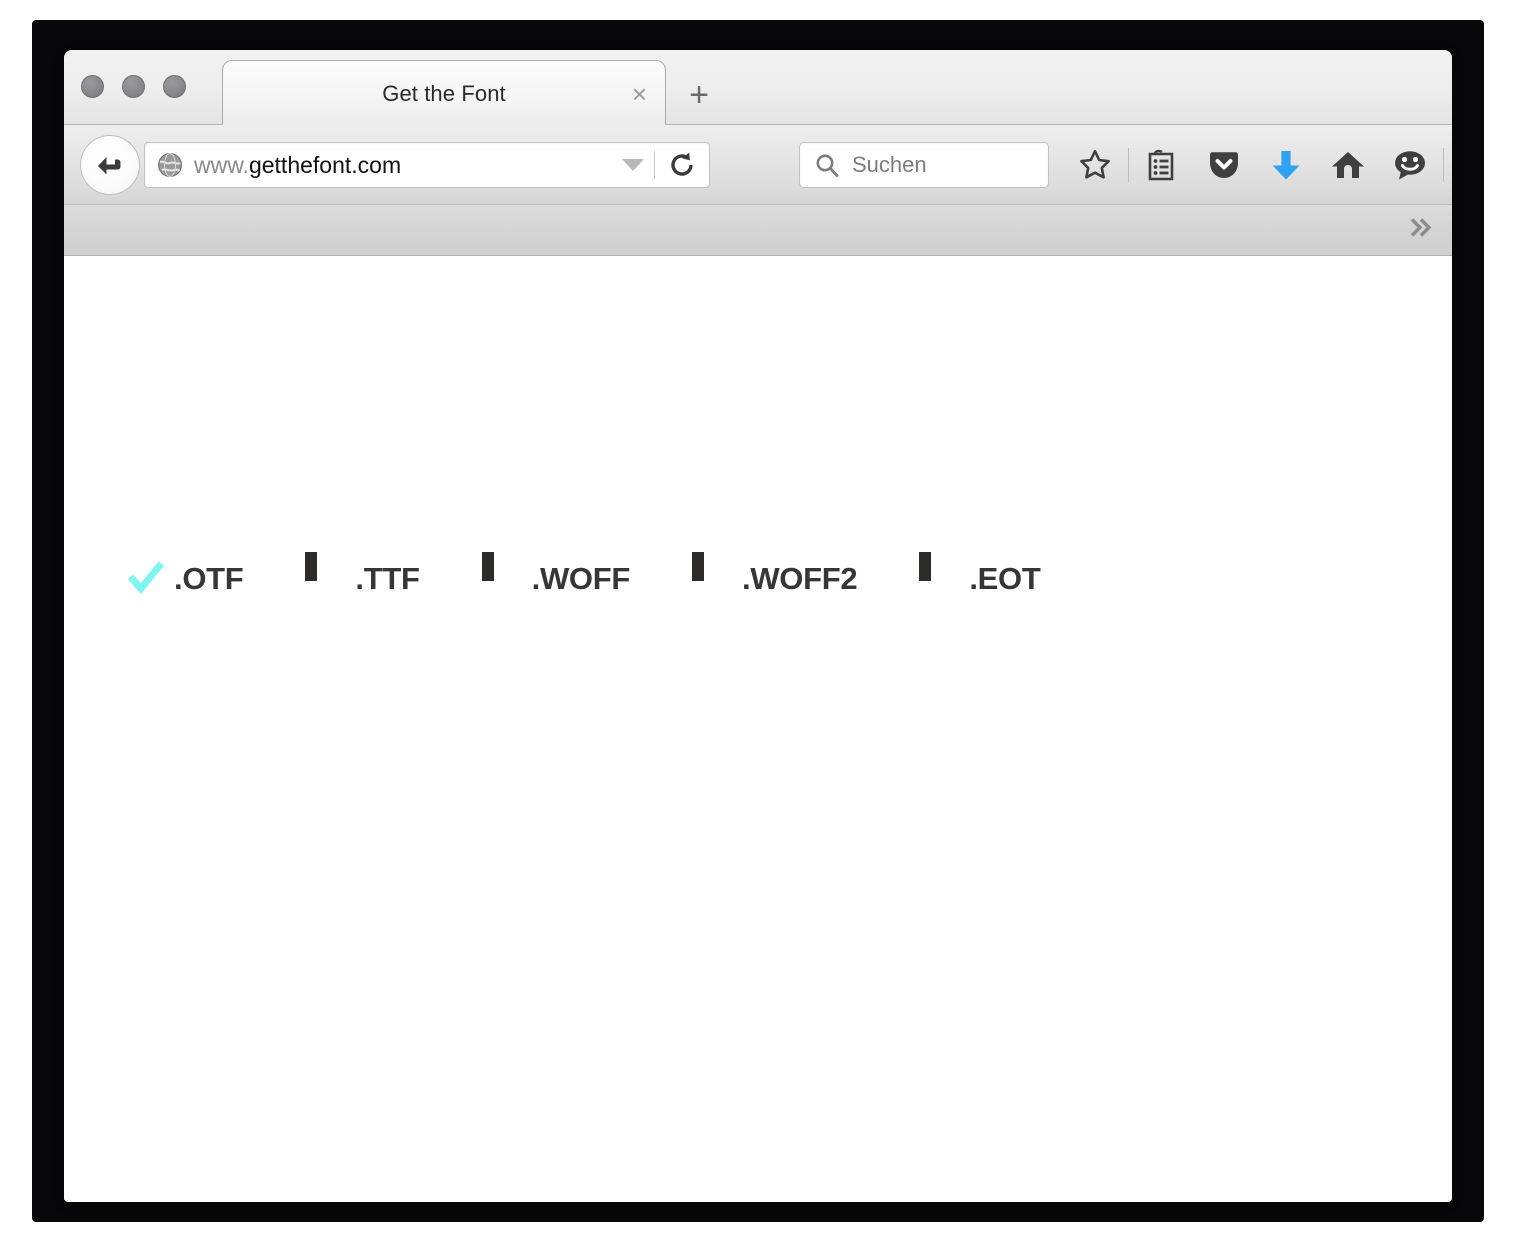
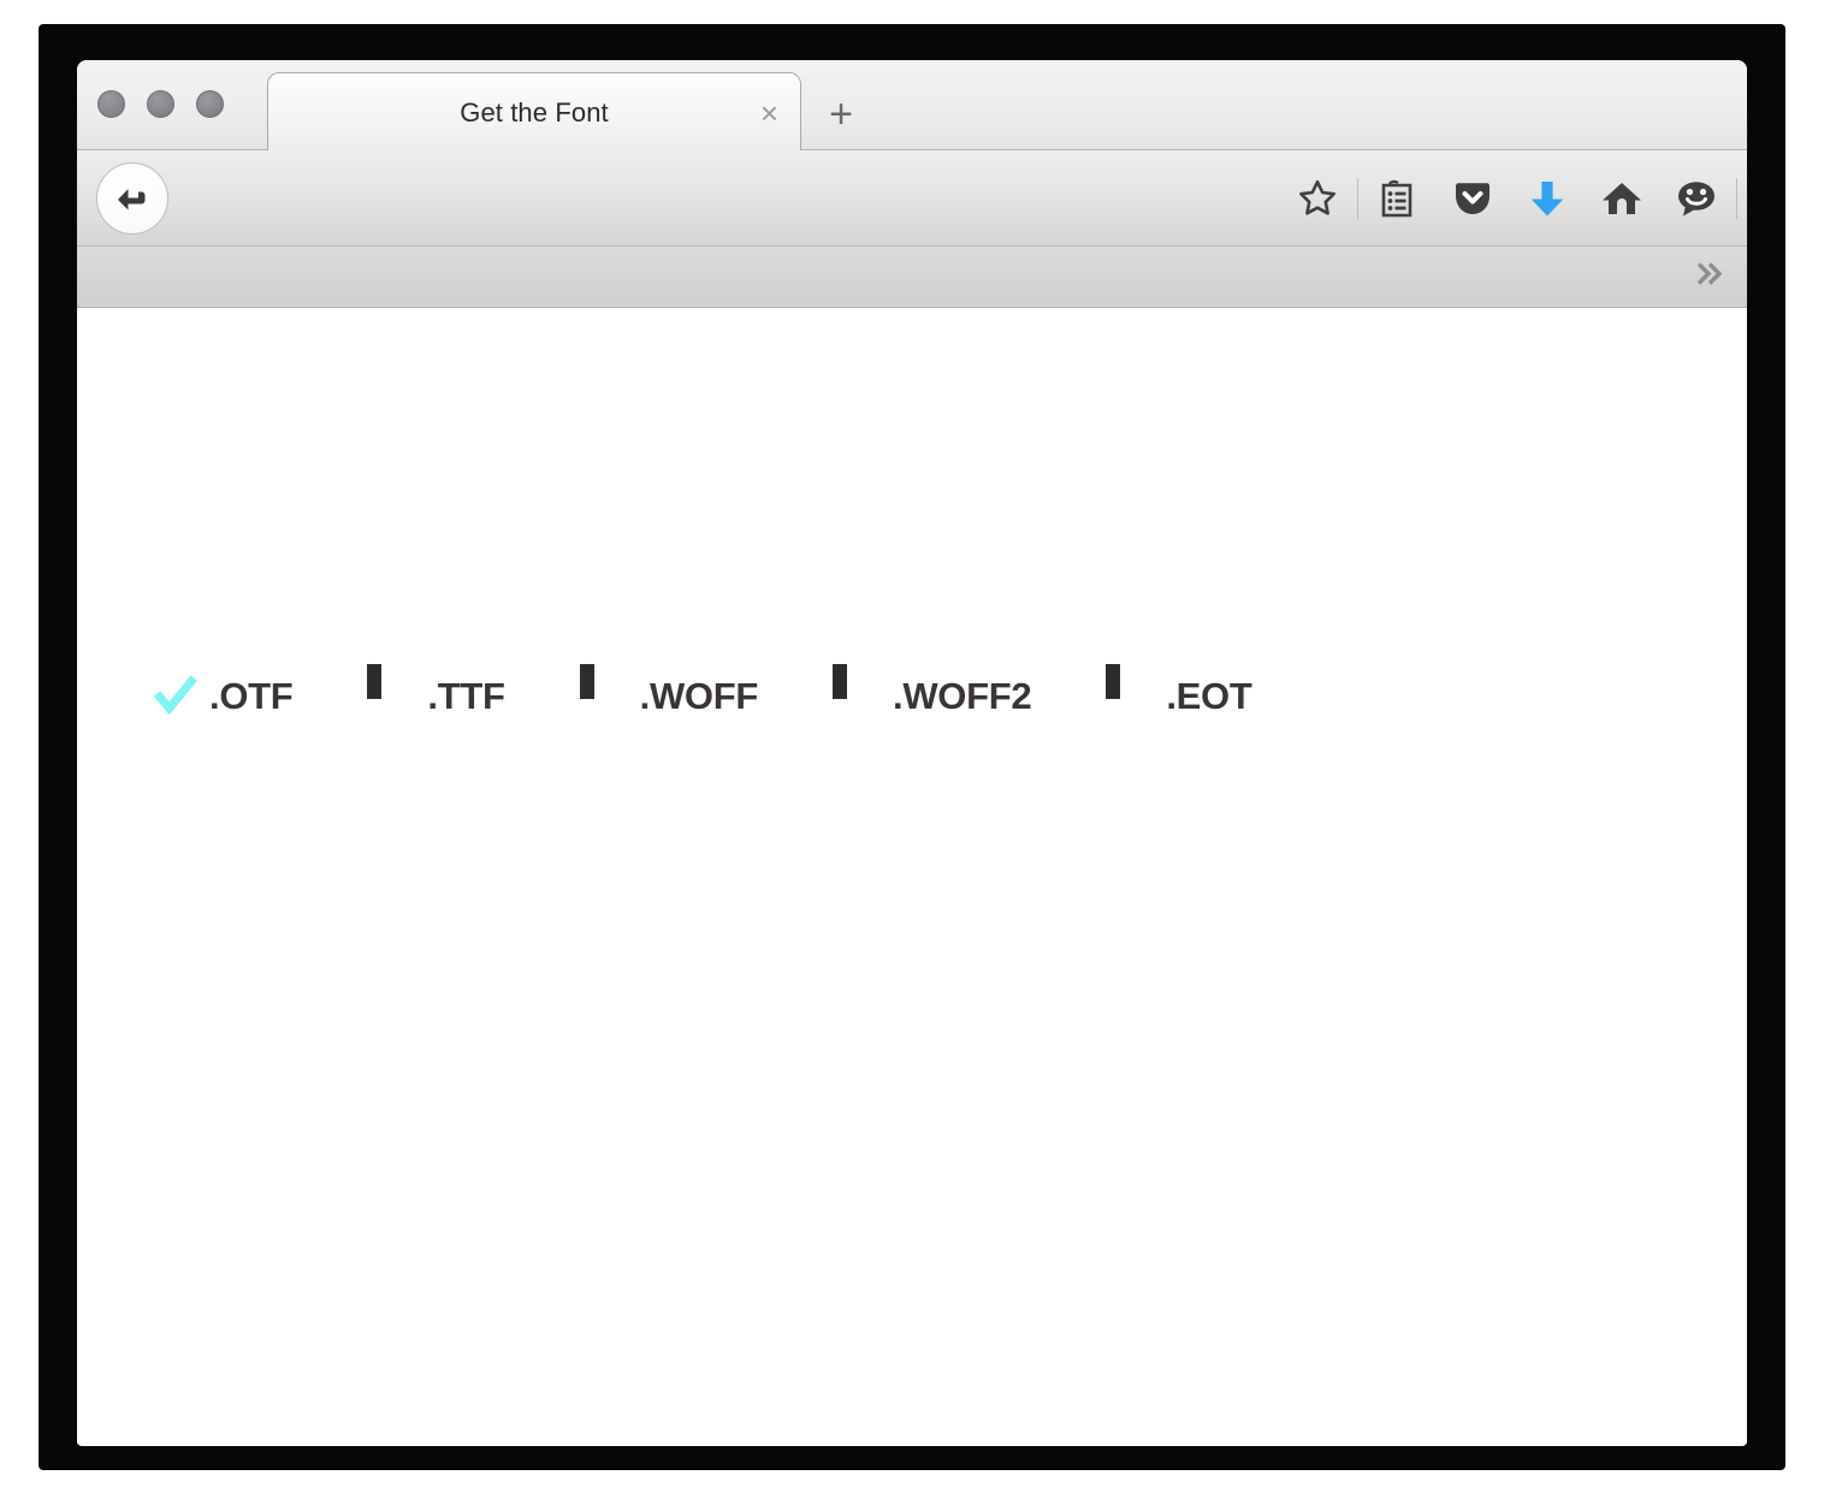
  Get the Font
  ×
  +
- www.getthefont.com
- Suchen
  .OTF
  .TTF
  .WOFF
  .WOFF2
  .EOT
